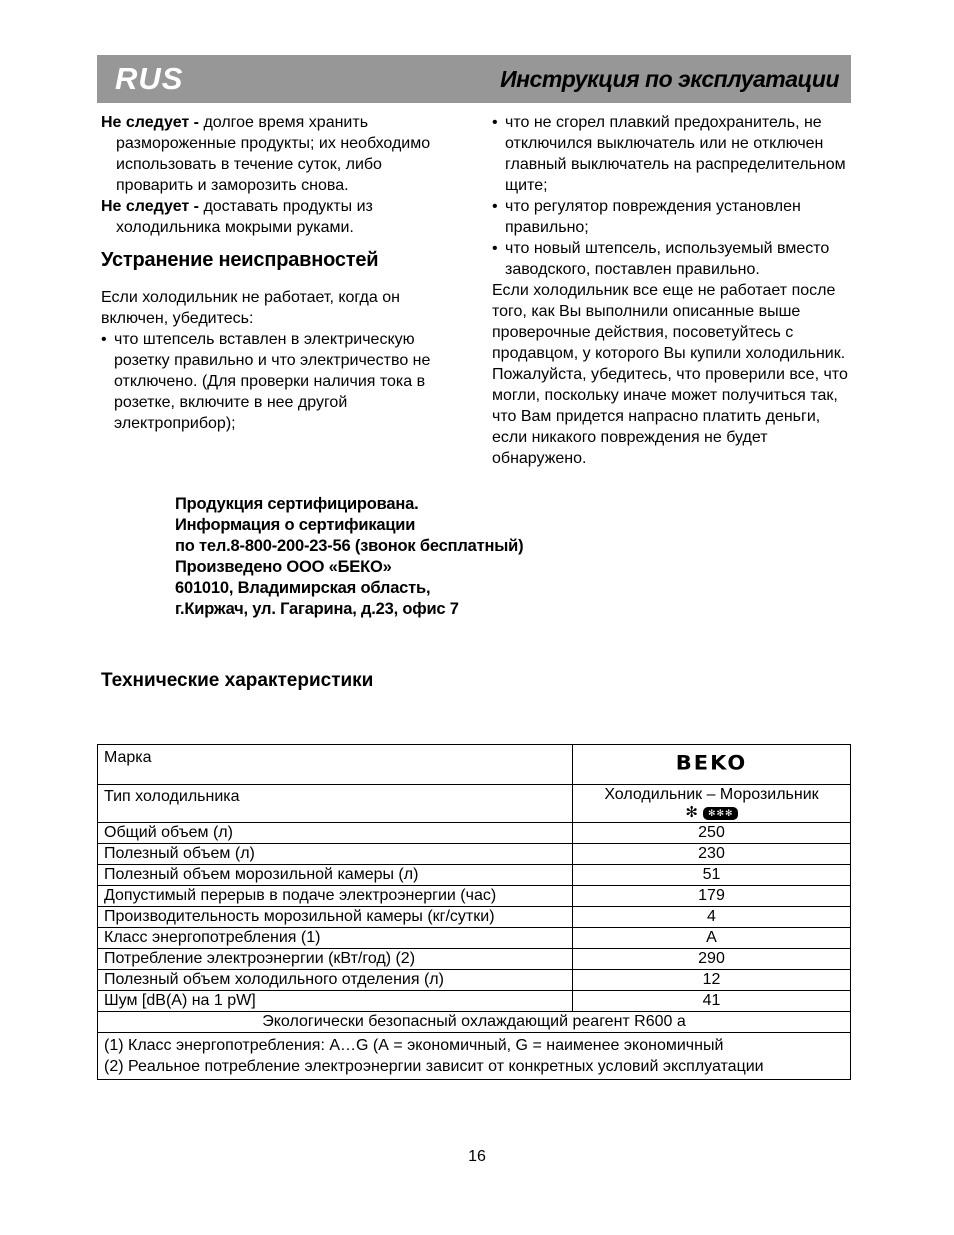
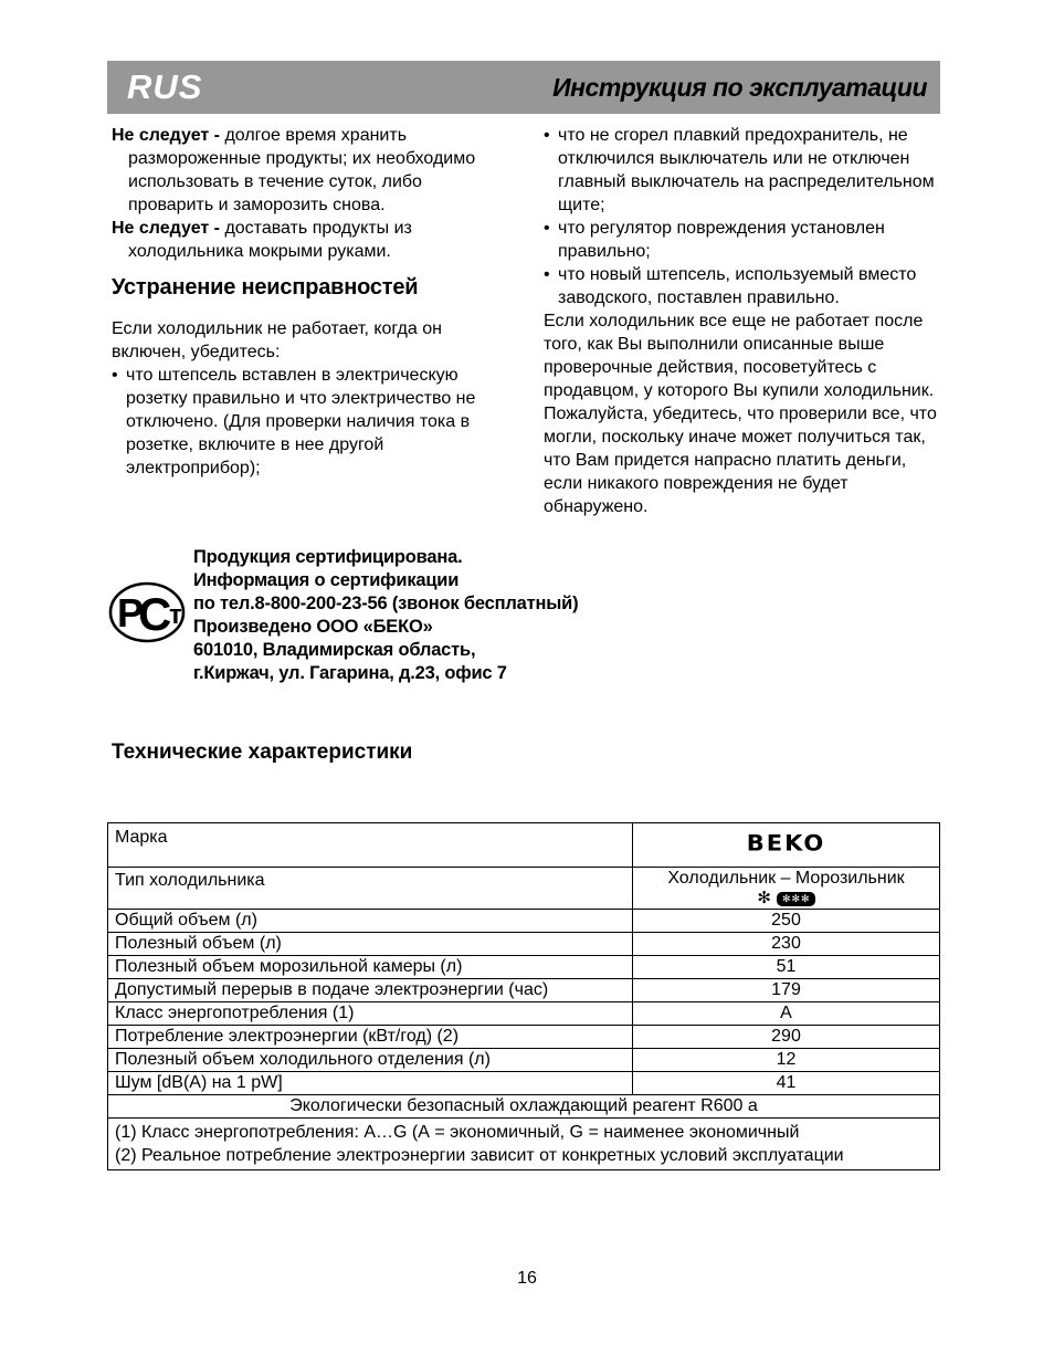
  RUS
  Инструкция по эксплуатации
  Не следует - долгое время хранить размороженные продукты; их необходимо использовать в течение суток, либо проварить и заморозить снова.
  Не следует - доставать продукты из холодильника мокрыми руками.
  Устранение неисправностей
  Если холодильник не работает, когда он включен, убедитесь:
  •
  что штепсель вставлен в электрическую розетку правильно и что электричество не отключено. (Для проверки наличия тока в розетке, включите в нее другой электроприбор);
  •
  что не сгорел плавкий предохранитель, не отключился выключатель или не отключен главный выключатель на распределительном щите;
  •
  что регулятор повреждения установлен правильно;
  •
  что новый штепсель, используемый вместо заводского, поставлен правильно.
  Если холодильник все еще не работает после того, как Вы выполнили описанные выше проверочные действия, посоветуйтесь с продавцом, у которого Вы купили холодильник.
  Пожалуйста, убедитесь, что проверили все, что могли, поскольку иначе может получиться так, что Вам придется напрасно платить деньги, если никакого повреждения не будет обнаружено.
+ Р
+ С
+ т
  Продукция сертифицирована.
  Информация о сертификации
  по тел.8-800-200-23-56 (звонок бесплатный)
  Произведено ООО «БЕКО»
  601010, Владимирская область,
  г.Киржач, ул. Гагарина, д.23, офис 7
  Технические характеристики
  Марка	BEKO
  Тип холодильника	Холодильник – Морозильник ✻ ✻✻✻
  Общий объем (л)	250
  Полезный объем (л)	230
  Полезный объем морозильной камеры (л)	51
  Допустимый перерыв в подаче электроэнергии (час)	179
- Производительность морозильной камеры (кг/сутки)	4
  Класс энергопотребления (1)	А
  Потребление электроэнергии (кВт/год) (2)	290
  Полезный объем холодильного отделения (л)	12
  Шум [dB(A) на 1 pW]	41
  Экологически безопасный охлаждающий реагент R600 a
  (1) Класс энергопотребления: А…G (А = экономичный, G = наименее экономичный (2) Реальное потребление электроэнергии зависит от конкретных условий эксплуатации
  16
